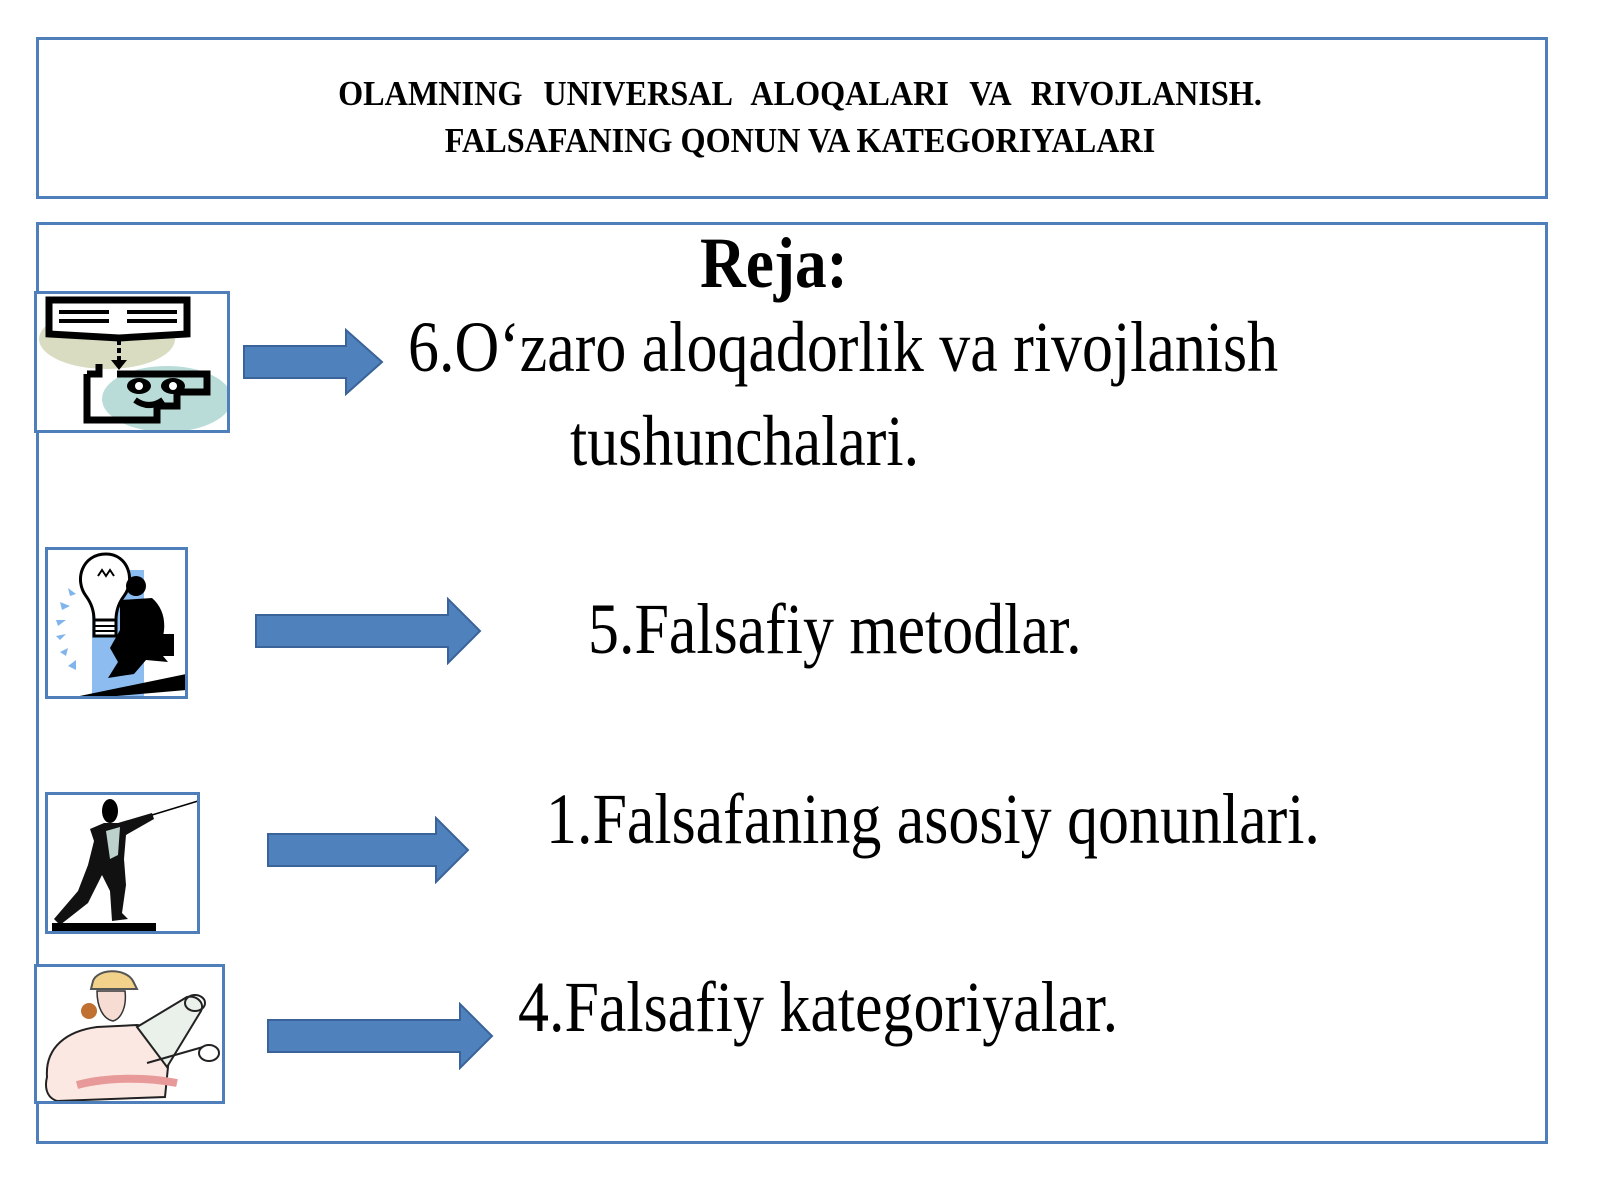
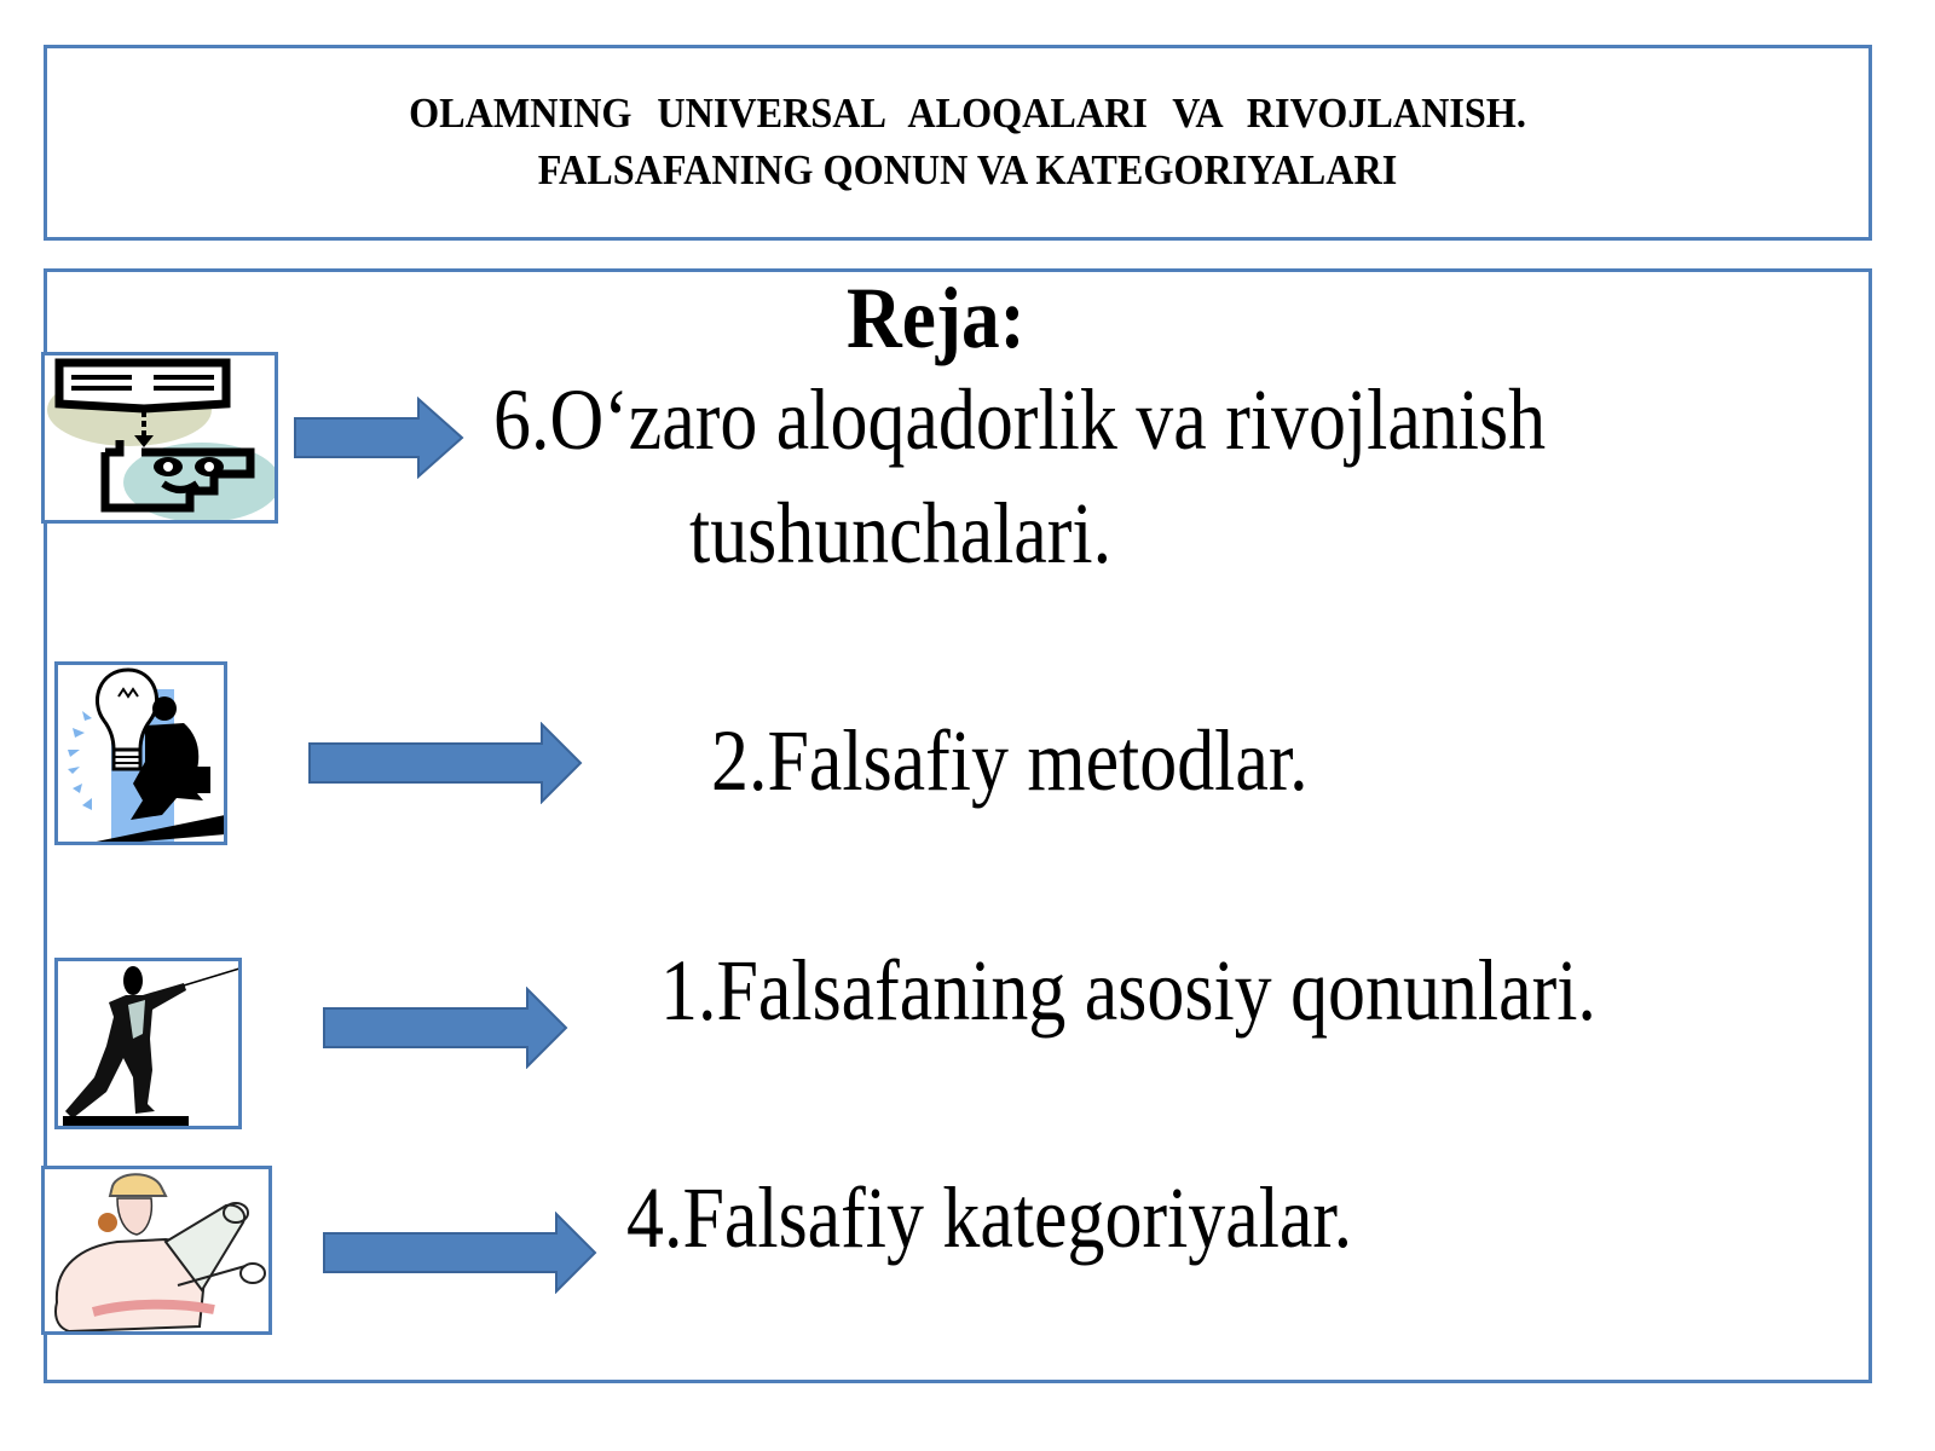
  OLAMNING UNIVERSAL ALOQALARI VA RIVOJLANISH.
  FALSAFANING QONUN VA KATEGORIYALARI
  Reja:
  6.O‘zaro aloqadorlik va rivojlanish
  tushunchalari.
- 5.Falsafiy metodlar.
+ 2.Falsafiy metodlar.
  1.Falsafaning asosiy qonunlari.
  4.Falsafiy kategoriyalar.
